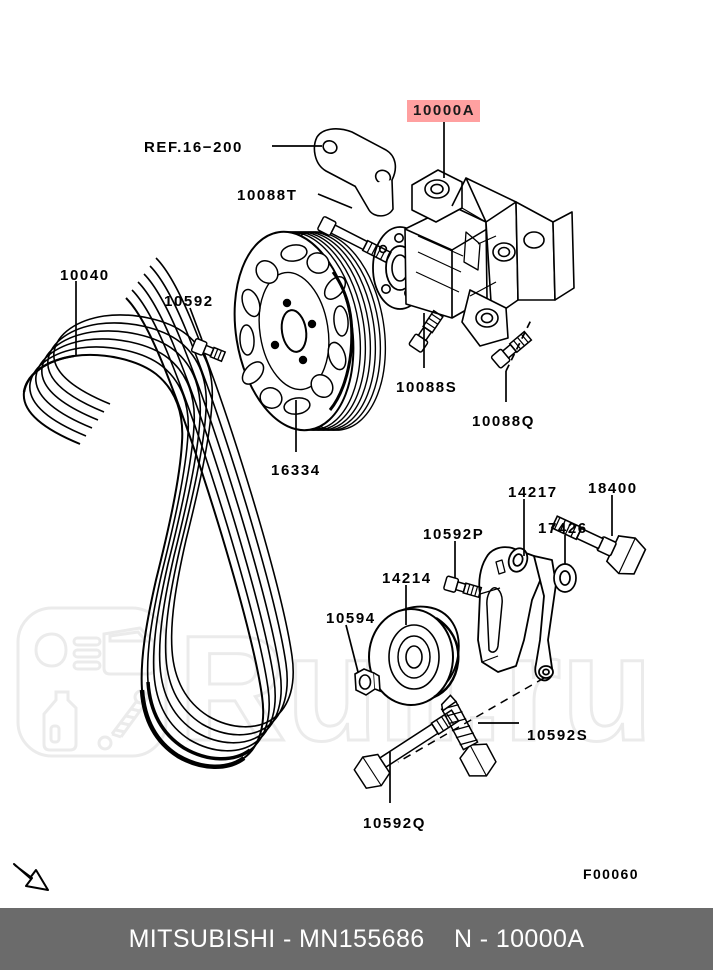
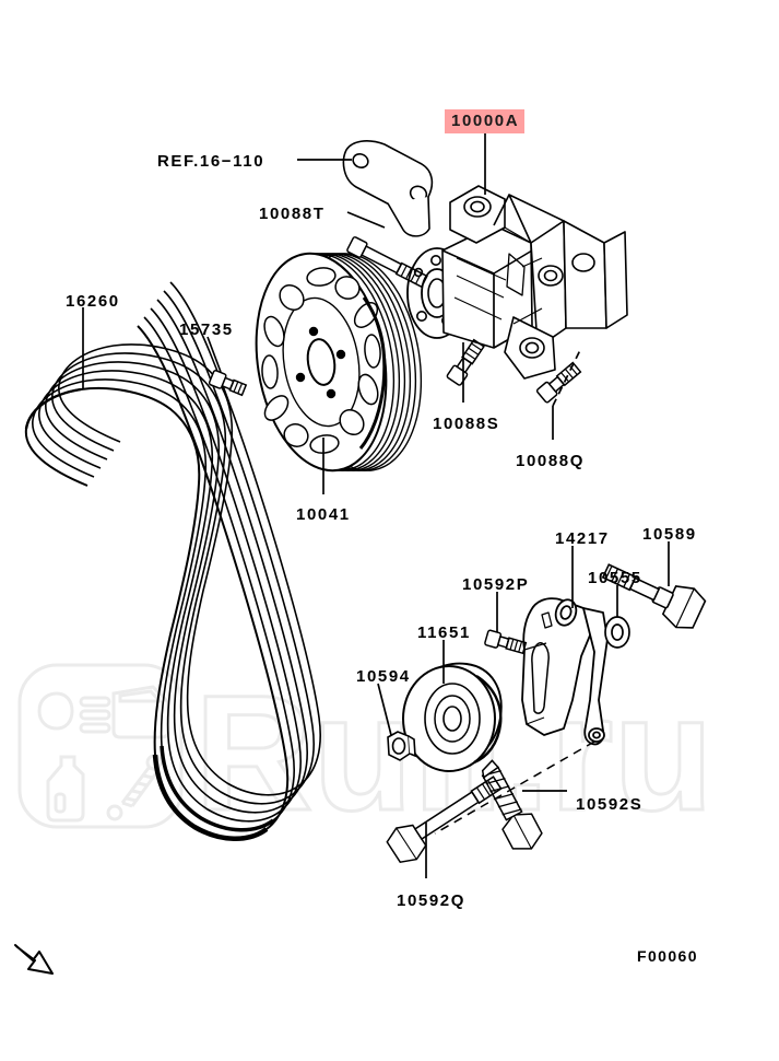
  Ru.ru
- REF.16−200
+ REF.16−110
  10088T
  10000A
- 10040
+ 16260
- 10592
+ 15735
- 16334
+ 10041
  10088S
  10088Q
  14217
- 18400
+ 10589
- 17426
+ 10555
  10592P
- 14214
+ 11651
  10594
  10592S
  10592Q
  F00060
- MITSUBISHI - MN155686 N - 10000A
